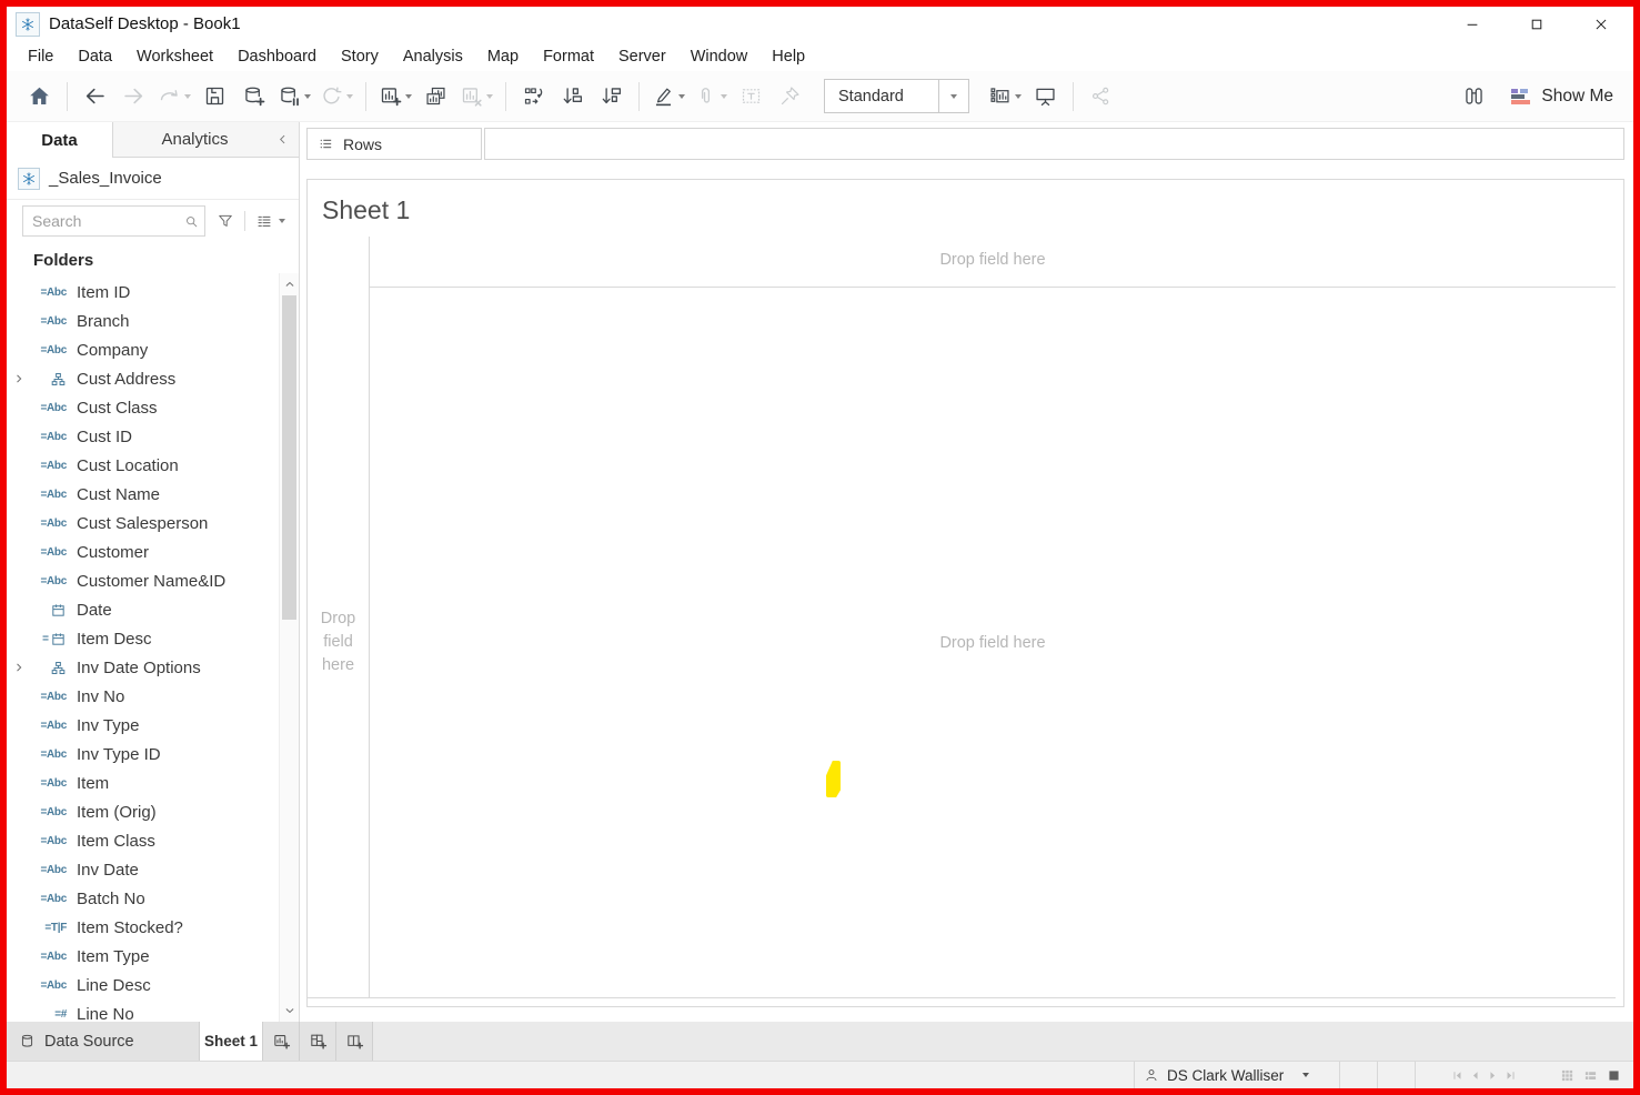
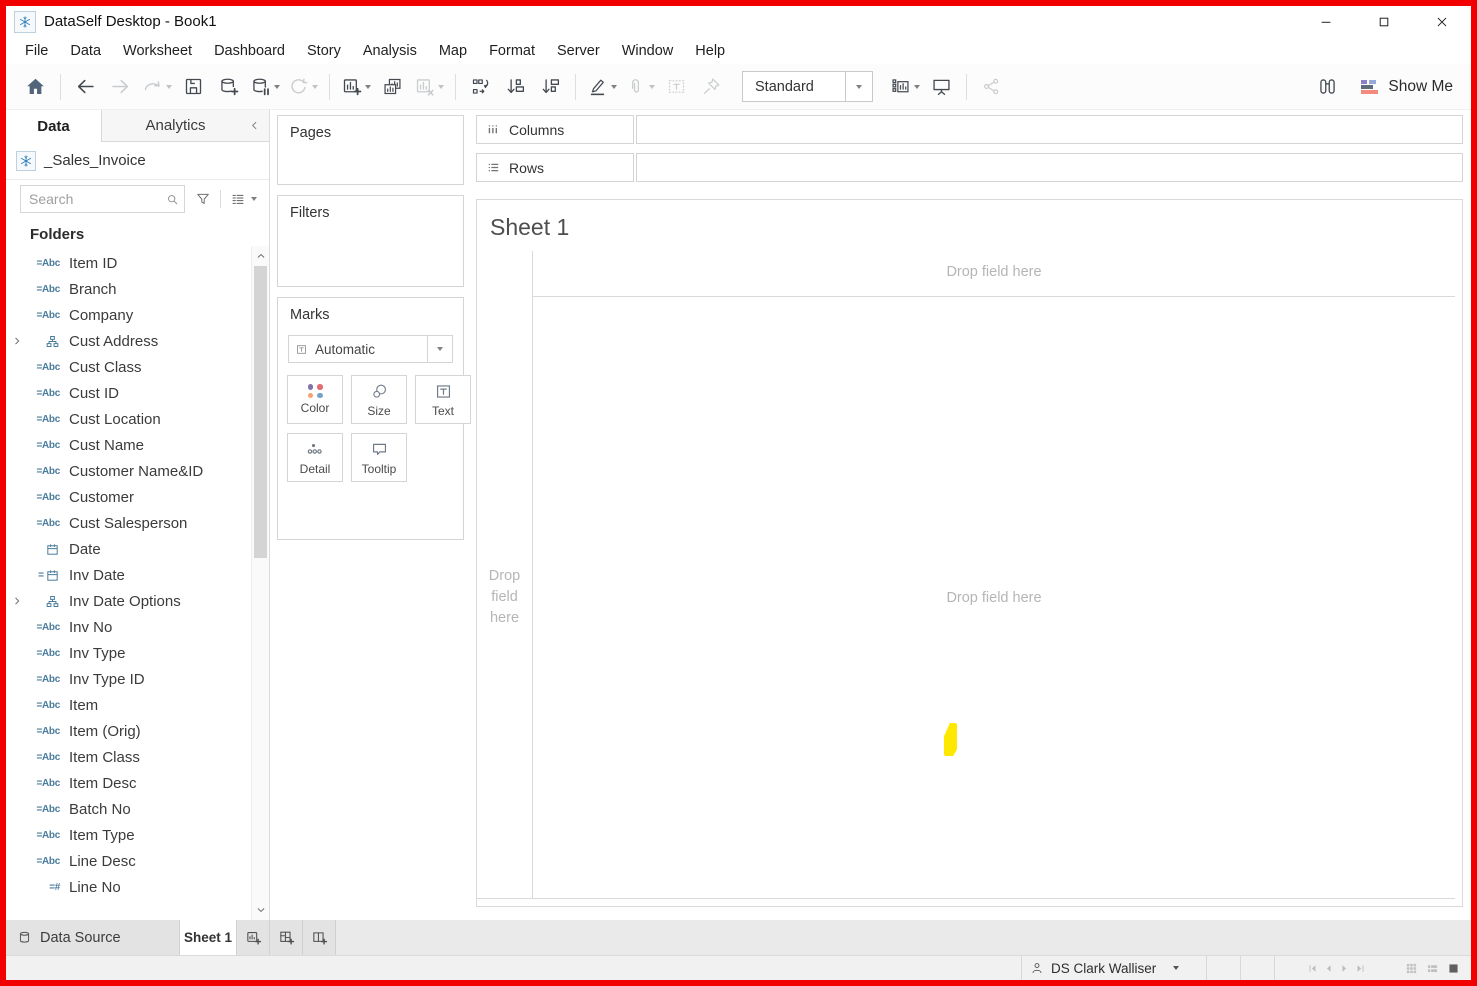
  DataSelf Desktop - Book1
  File
  Data
  Worksheet
  Dashboard
  Story
  Analysis
  Map
  Format
  Server
  Window
  Help
  Standard
  Show Me
  Data
  Analytics
  _Sales_Invoice
  Search
  Folders
  =Abc
  Item ID
  =Abc
  Branch
  =Abc
  Company
  Cust Address
  =Abc
  Cust Class
  =Abc
  Cust ID
  =Abc
  Cust Location
  =Abc
  Cust Name
  =Abc
- Cust Salesperson
+ Customer Name&ID
  =Abc
  Customer
  =Abc
- Customer Name&ID
+ Cust Salesperson
  Date
  =
- Item Desc
+ Inv Date
  Inv Date Options
  =Abc
  Inv No
  =Abc
  Inv Type
  =Abc
  Inv Type ID
  =Abc
  Item
  =Abc
  Item (Orig)
  =Abc
  Item Class
  =Abc
- Inv Date
+ Item Desc
  =Abc
  Batch No
- =T|F
- Item Stocked?
  =Abc
  Item Type
  =Abc
  Line Desc
  =#
  Line No
+ Pages
+ Filters
+ Marks
+ Automatic
+ Color
+ Size
+ Text
+ Detail
+ Tooltip
+ Columns
  Rows
  Sheet 1
  Drop field here
  Drop field here
  Drop field here
  Data Source
  Sheet 1
  DS Clark Walliser
